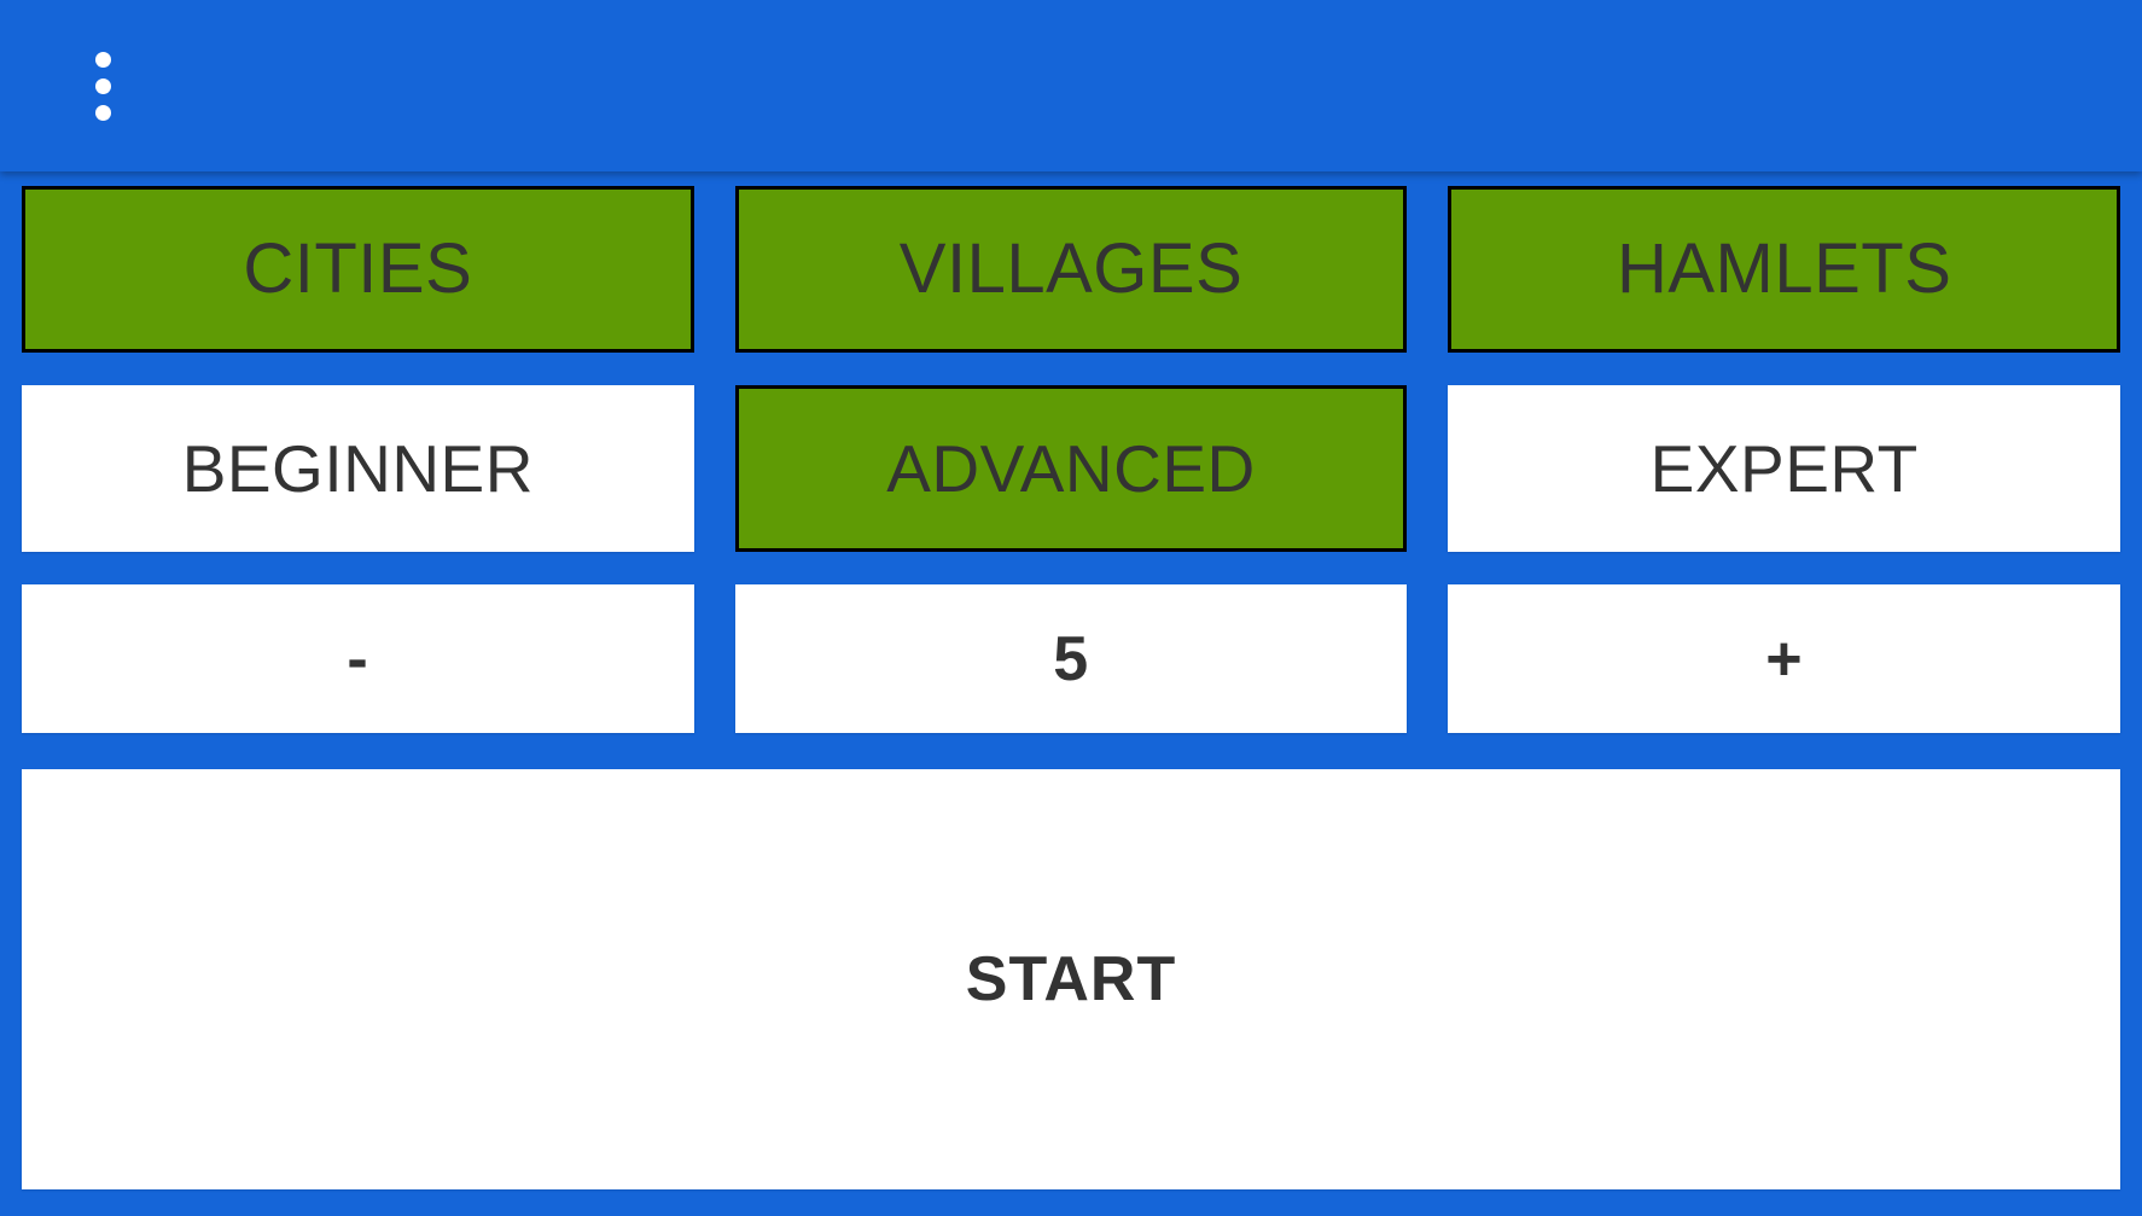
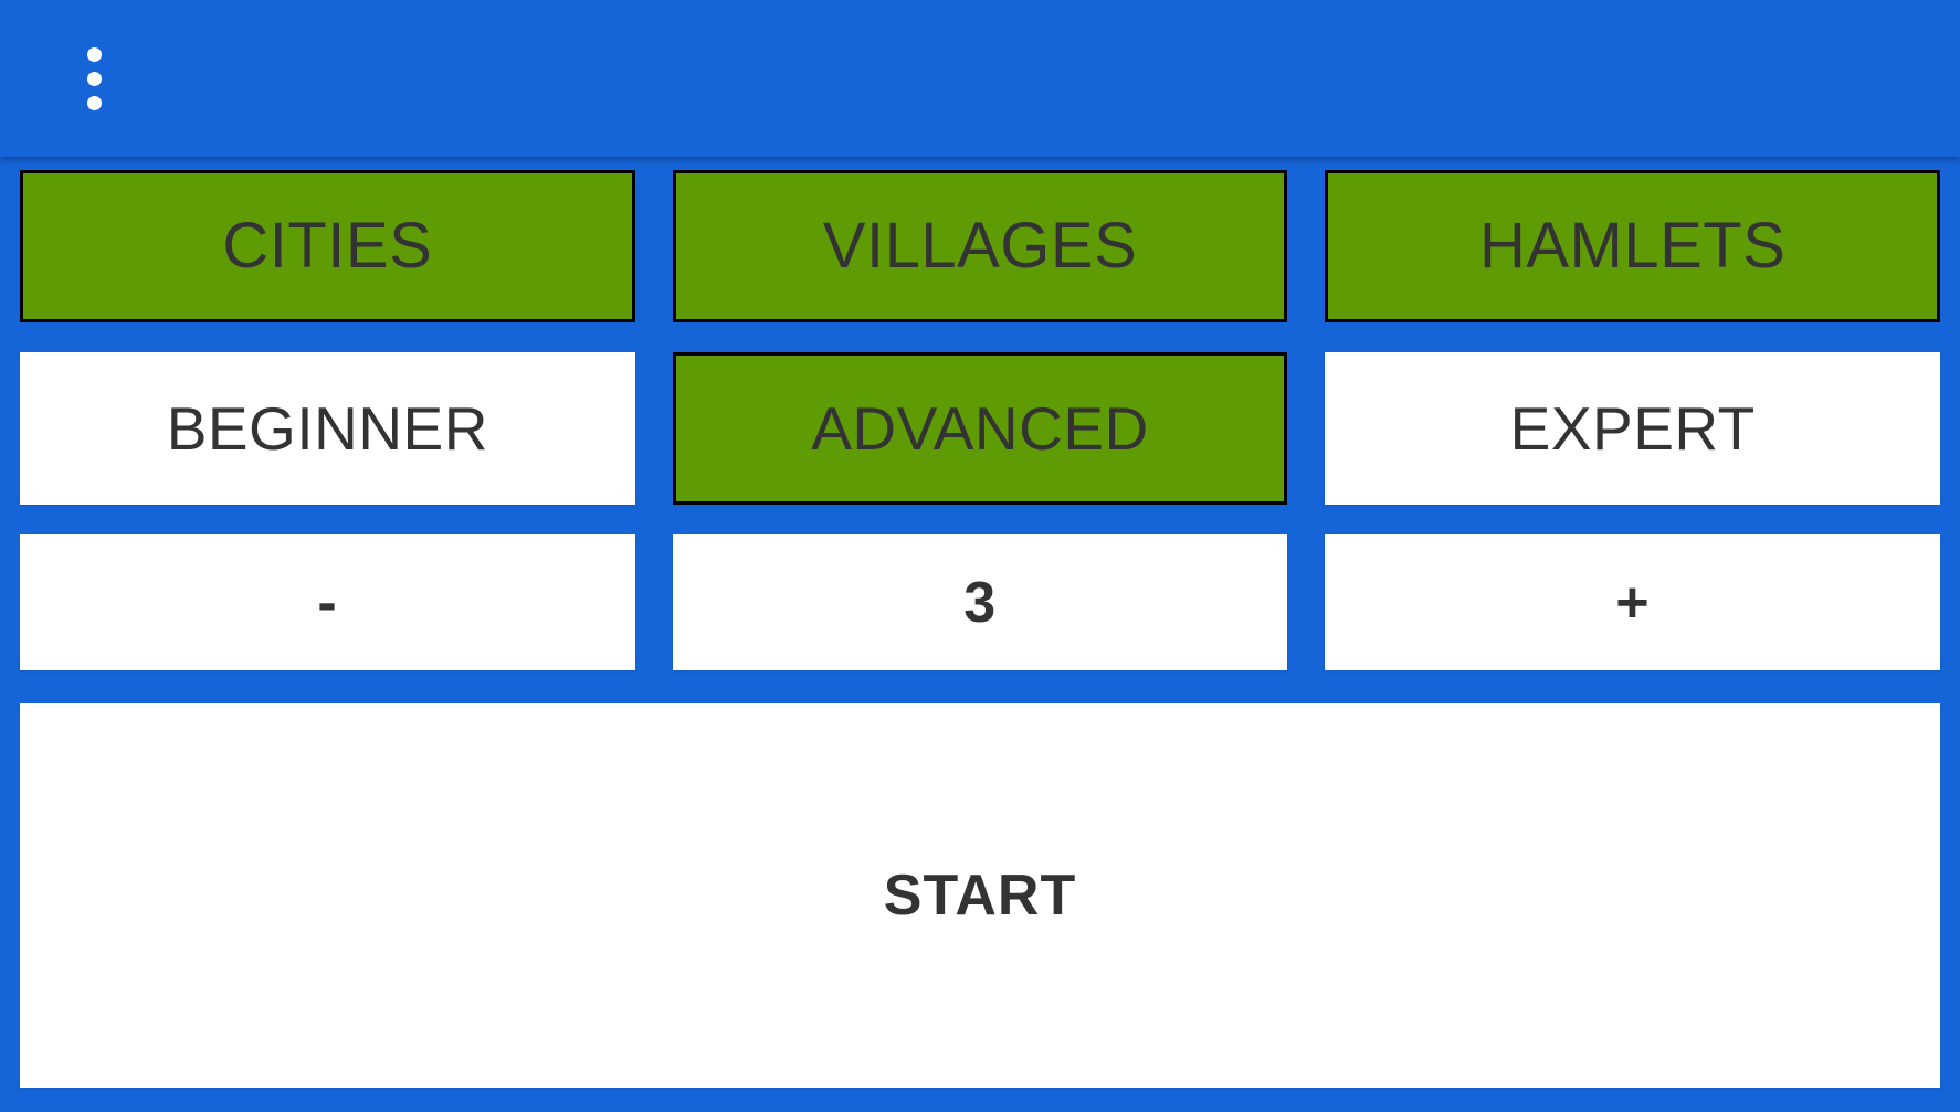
  CITIES
  VILLAGES
  HAMLETS
  BEGINNER
  ADVANCED
  EXPERT
  -
- 5
+ 3
  +
  START
